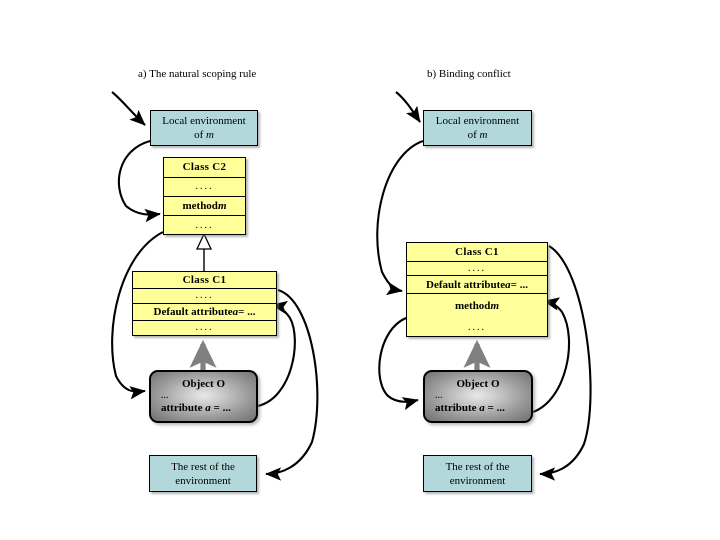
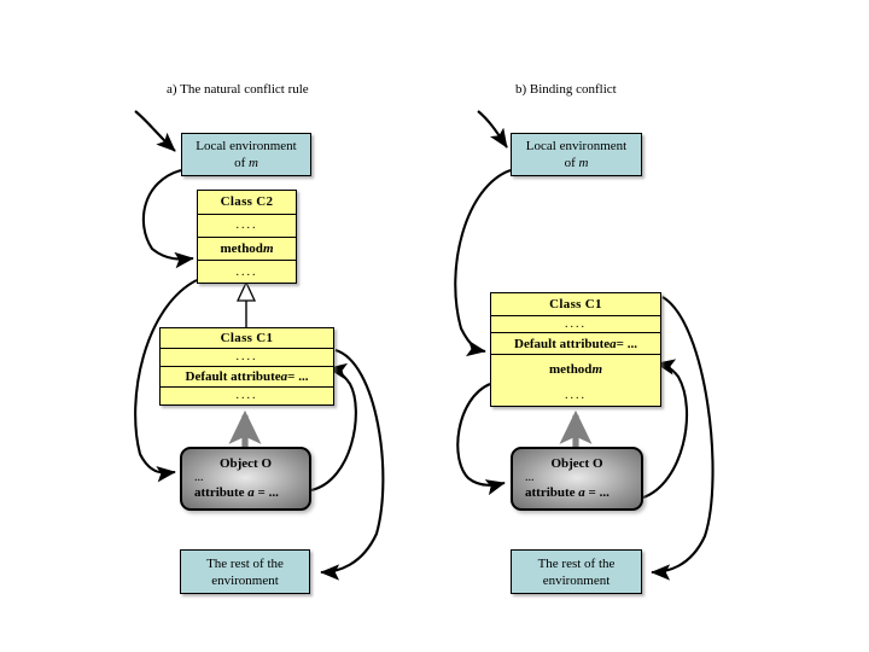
- a) The natural scoping rule
+ a) The natural conflict rule
  Local environment
  of m
  Class C2
  ....
  method
  m
  ....
  Class C1
  ....
  Default attribute
  a
  = ...
  ....
  Object O
  ...
  attribute a = ...
  The rest of the
  environment
  b) Binding conflict
  Local environment
  of m
  Class C1
  ....
  Default attribute
  a
  = ...
  method
  m
  ....
  Object O
  ...
  attribute a = ...
  The rest of the
  environment
